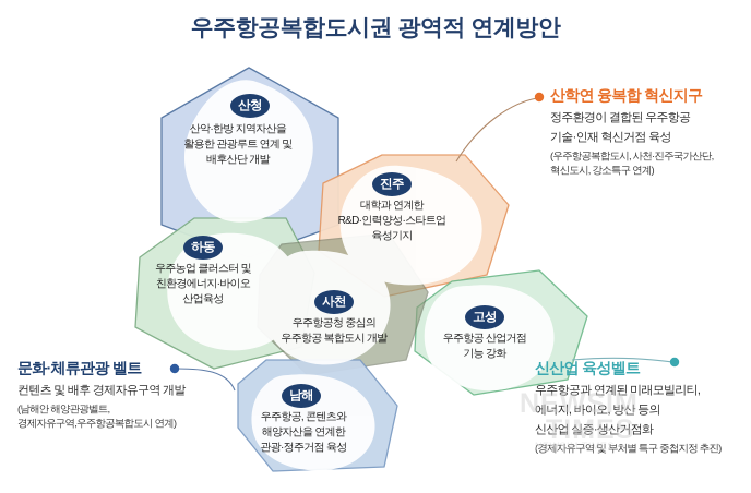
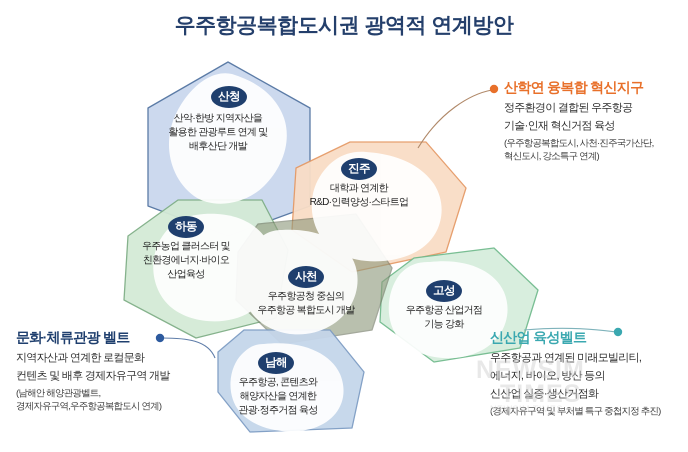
  우주항공복합도시권 광역적 연계방안
  산청
  산악·한방 지역자산을
  활용한 관광루트 연계 및
  배후산단 개발
  진주
  대학과 연계한
  R&D·인력양성·스타트업
- 육성기지
  하동
  우주농업 클러스터 및
  친환경에너지·바이오
  산업육성
  사천
  우주항공청 중심의
  우주항공 복합도시 개발
  고성
  우주항공 산업거점
  기능 강화
  남해
  우주항공, 콘텐츠와
  해양자산을 연계한
  관광·정주거점 육성
  산학연 융복합 혁신지구
  정주환경이 결합된 우주항공
  기술·인재 혁신거점 육성
  (우주항공복합도시, 사천·진주국가산단,
  혁신도시, 강소특구 연계)
  문화·체류관광 벨트
+ 지역자산과 연계한 로컬문화
  컨텐츠 및 배후 경제자유구역 개발
  (남해안 해양관광벨트,
  경제자유구역,우주항공복합도시 연계)
  신산업 육성벨트
  우주항공과 연계된 미래모빌리티,
  에너지, 바이오, 방산 등의
  신산업 실증·생산거점화
  (경제자유구역 및 부처별 특구 중첩지정 추진)
  NEWSIM
  TIMES
  NEWSIM TIMES
